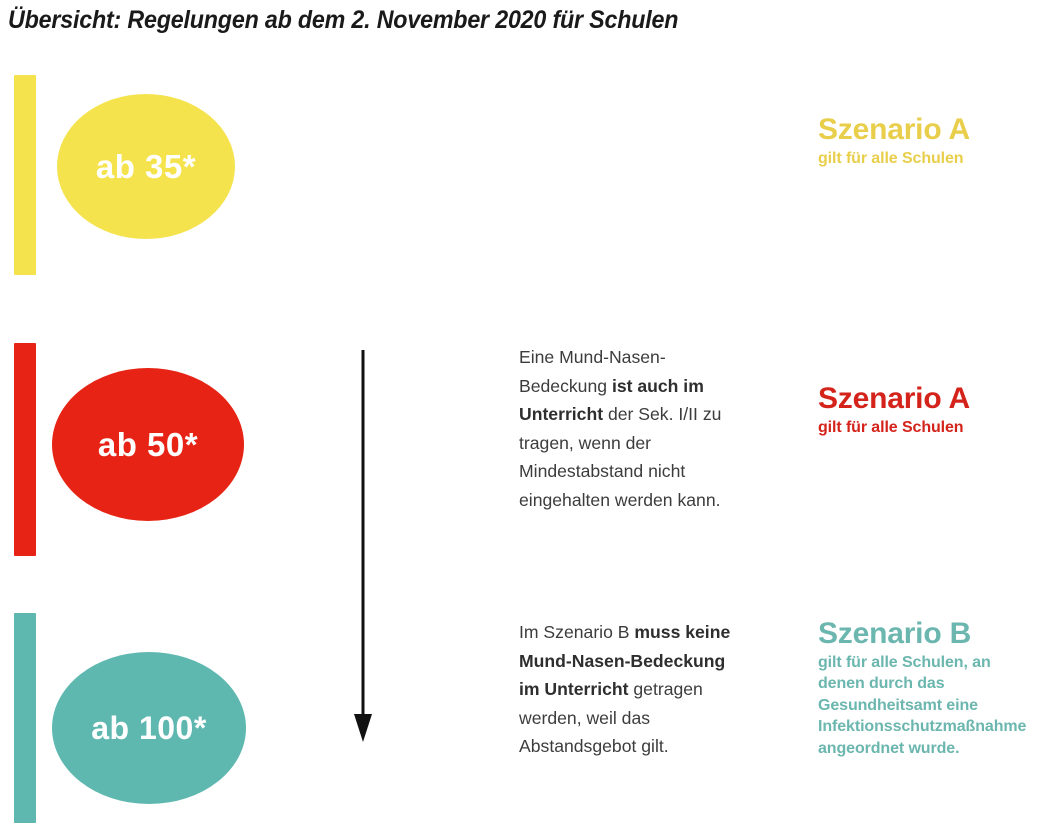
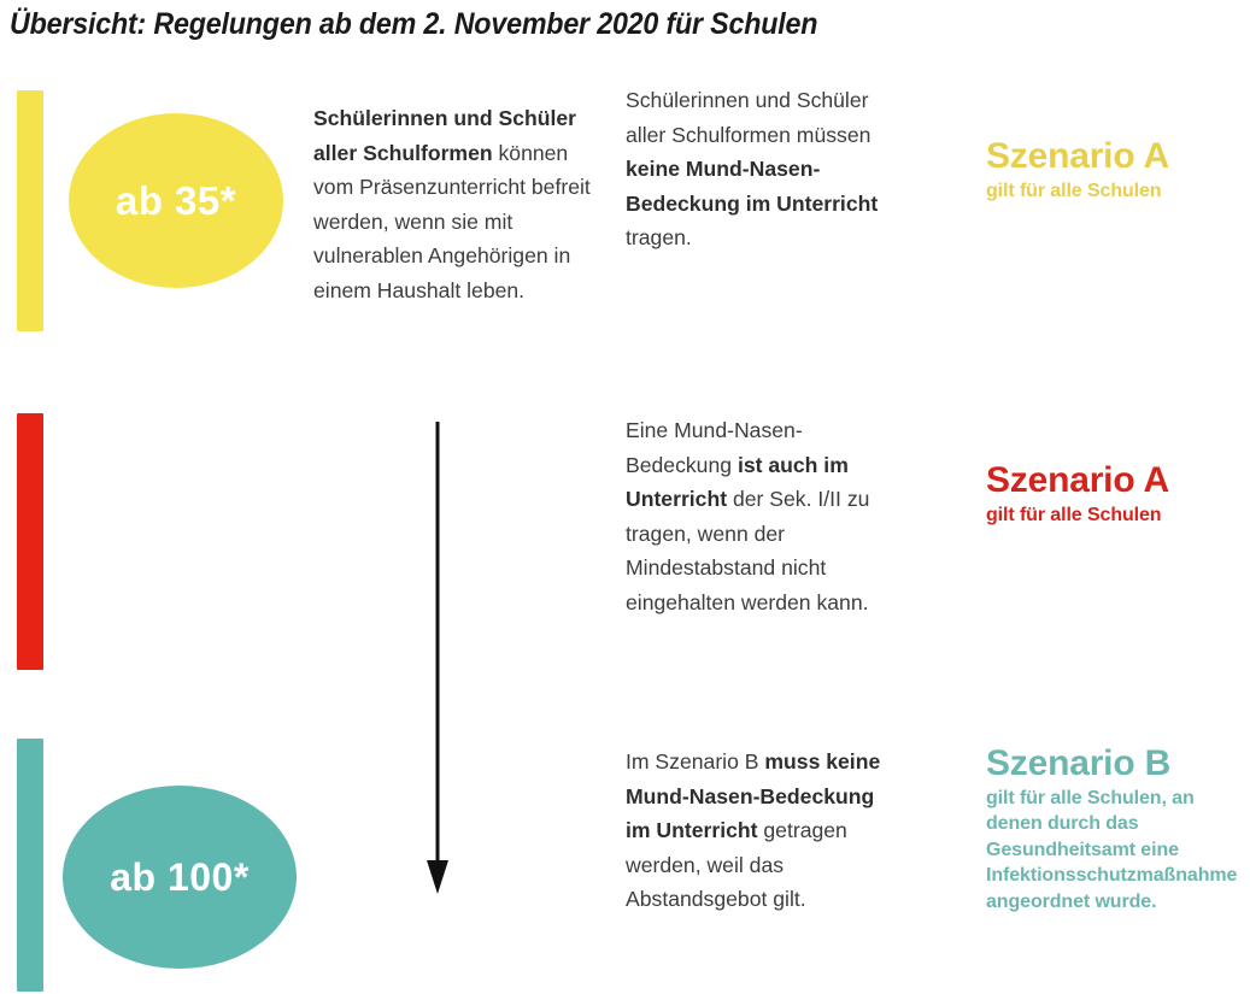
  Übersicht: Regelungen ab dem 2. November 2020 für Schulen
  ab 35*
+ Schülerinnen und Schüler aller Schulformen können vom Präsenzunterricht befreit werden, wenn sie mit vulnerablen Angehörigen in einem Haushalt leben.
+ Schülerinnen und Schüler aller Schulformen müssen keine Mund-Nasen-Bedeckung im Unterricht tragen.
  Szenario A
  gilt für alle Schulen
- ab 50*
  Eine Mund-Nasen-Bedeckung ist auch im Unterricht der Sek. I/II zu tragen, wenn der Mindestabstand nicht eingehalten werden kann.
  Szenario A
  gilt für alle Schulen
  ab 100*
  Im Szenario B muss keine Mund-Nasen-Bedeckung im Unterricht getragen werden, weil das Abstandsgebot gilt.
  Szenario B
  gilt für alle Schulen, an denen durch das Gesundheitsamt eine Infektionsschutzmaßnahme angeordnet wurde.
